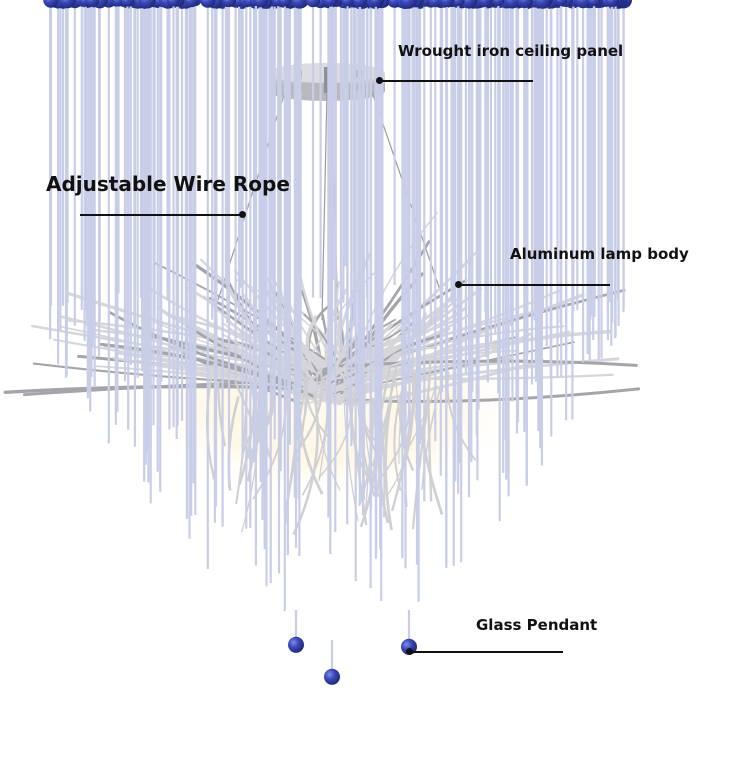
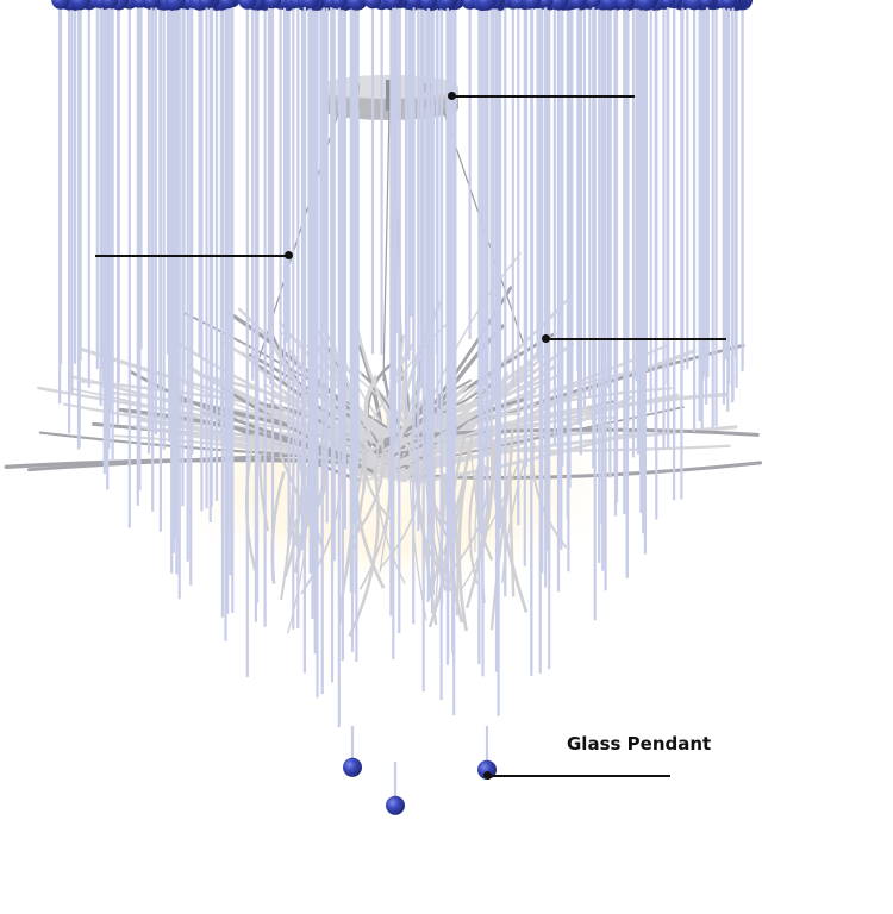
- Wrought iron ceiling panel
- Adjustable Wire Rope
- Aluminum lamp body
  Glass Pendant
